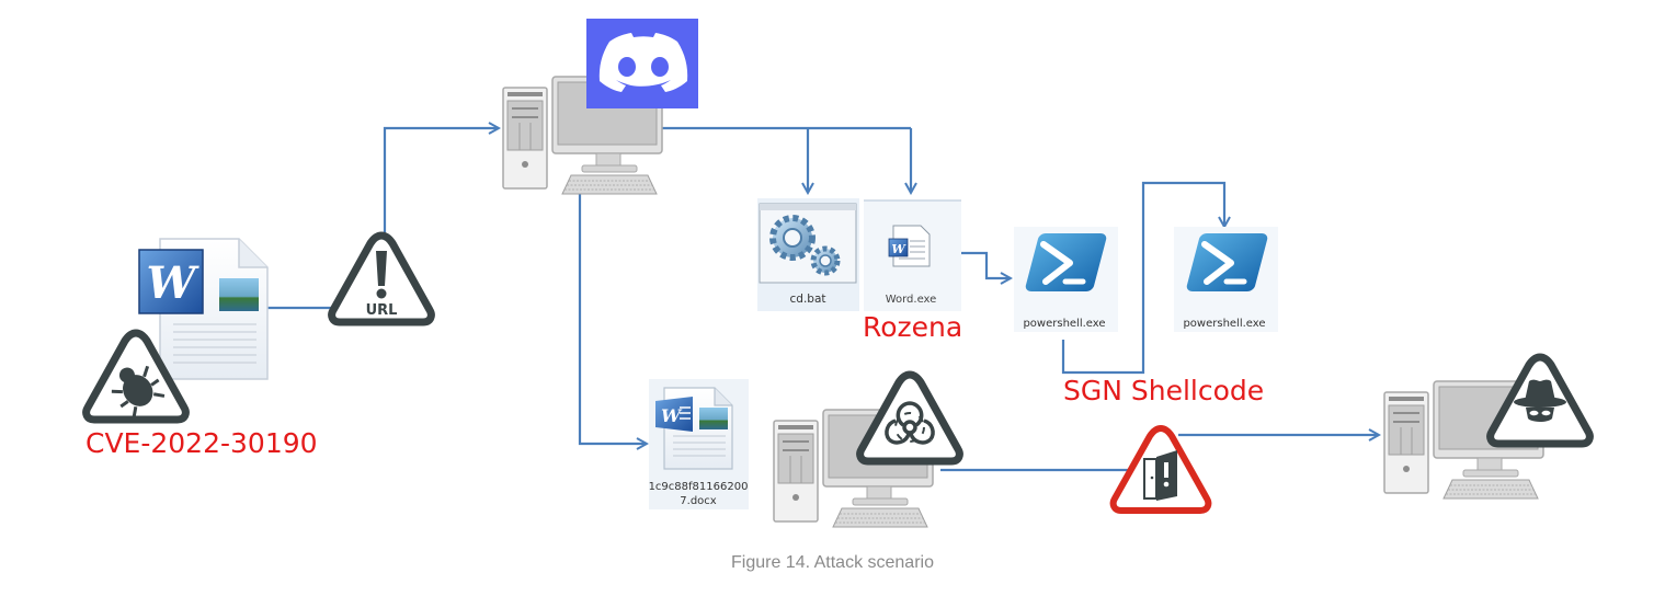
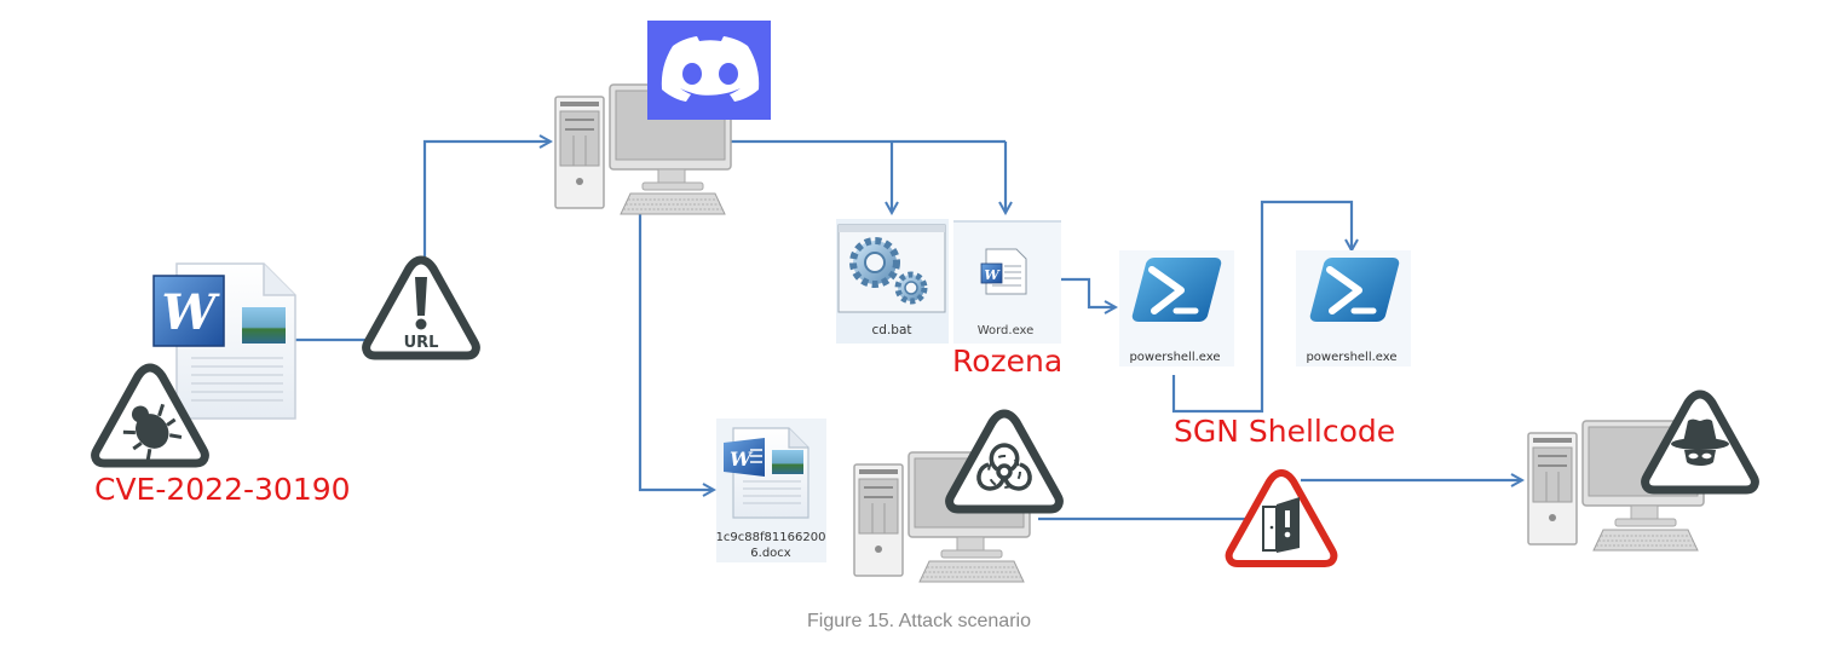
  W
  URL
  cd.bat
  W
  Word.exe
  powershell.exe
  powershell.exe
  W
  1c9c88f81166200
- 7.docx
+ 6.docx
  CVE-2022-30190
  Rozena
  SGN Shellcode
- Figure 14. Attack scenario
+ Figure 15. Attack scenario
